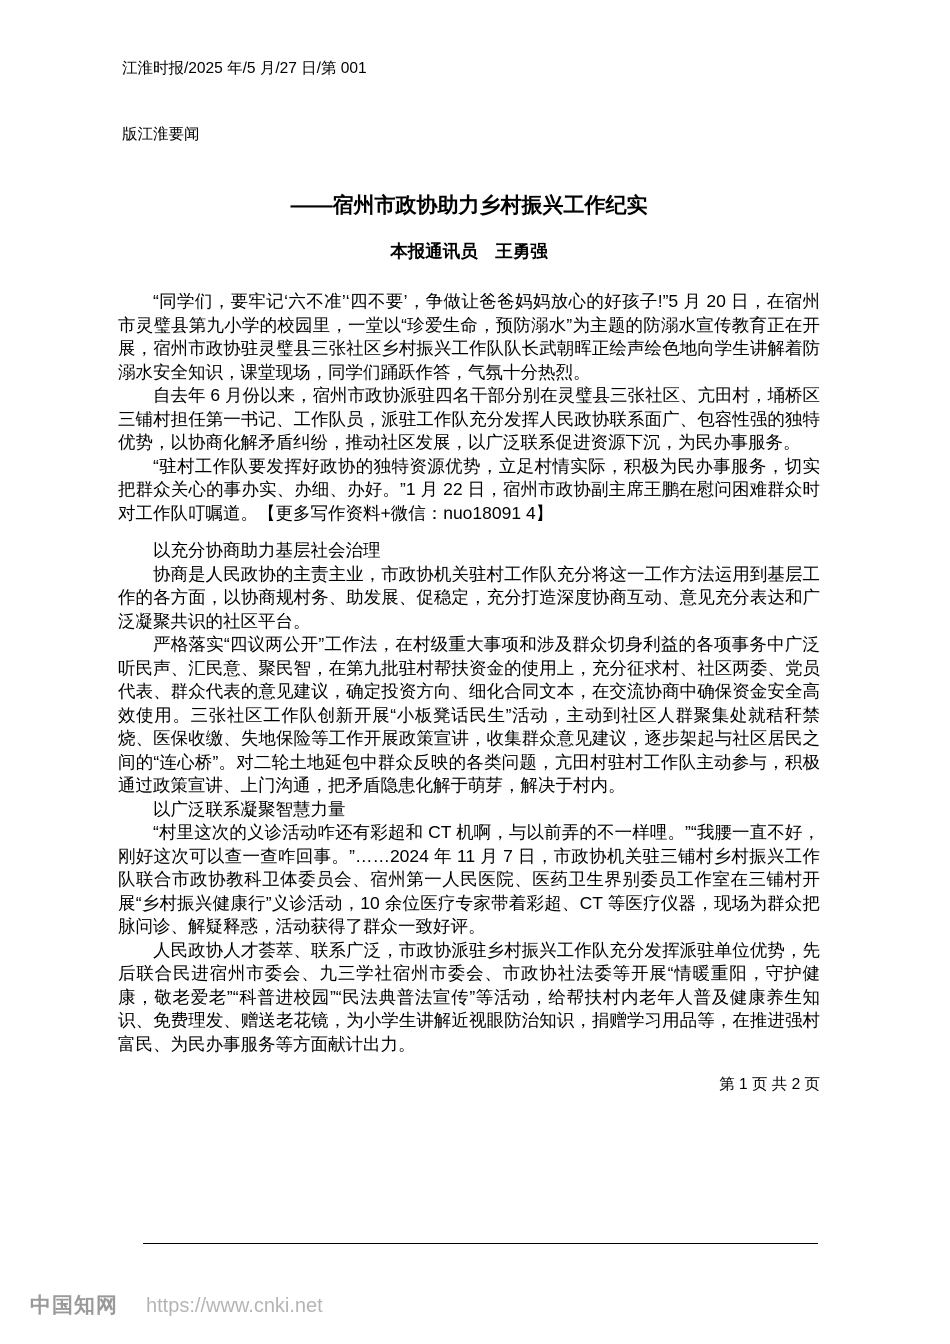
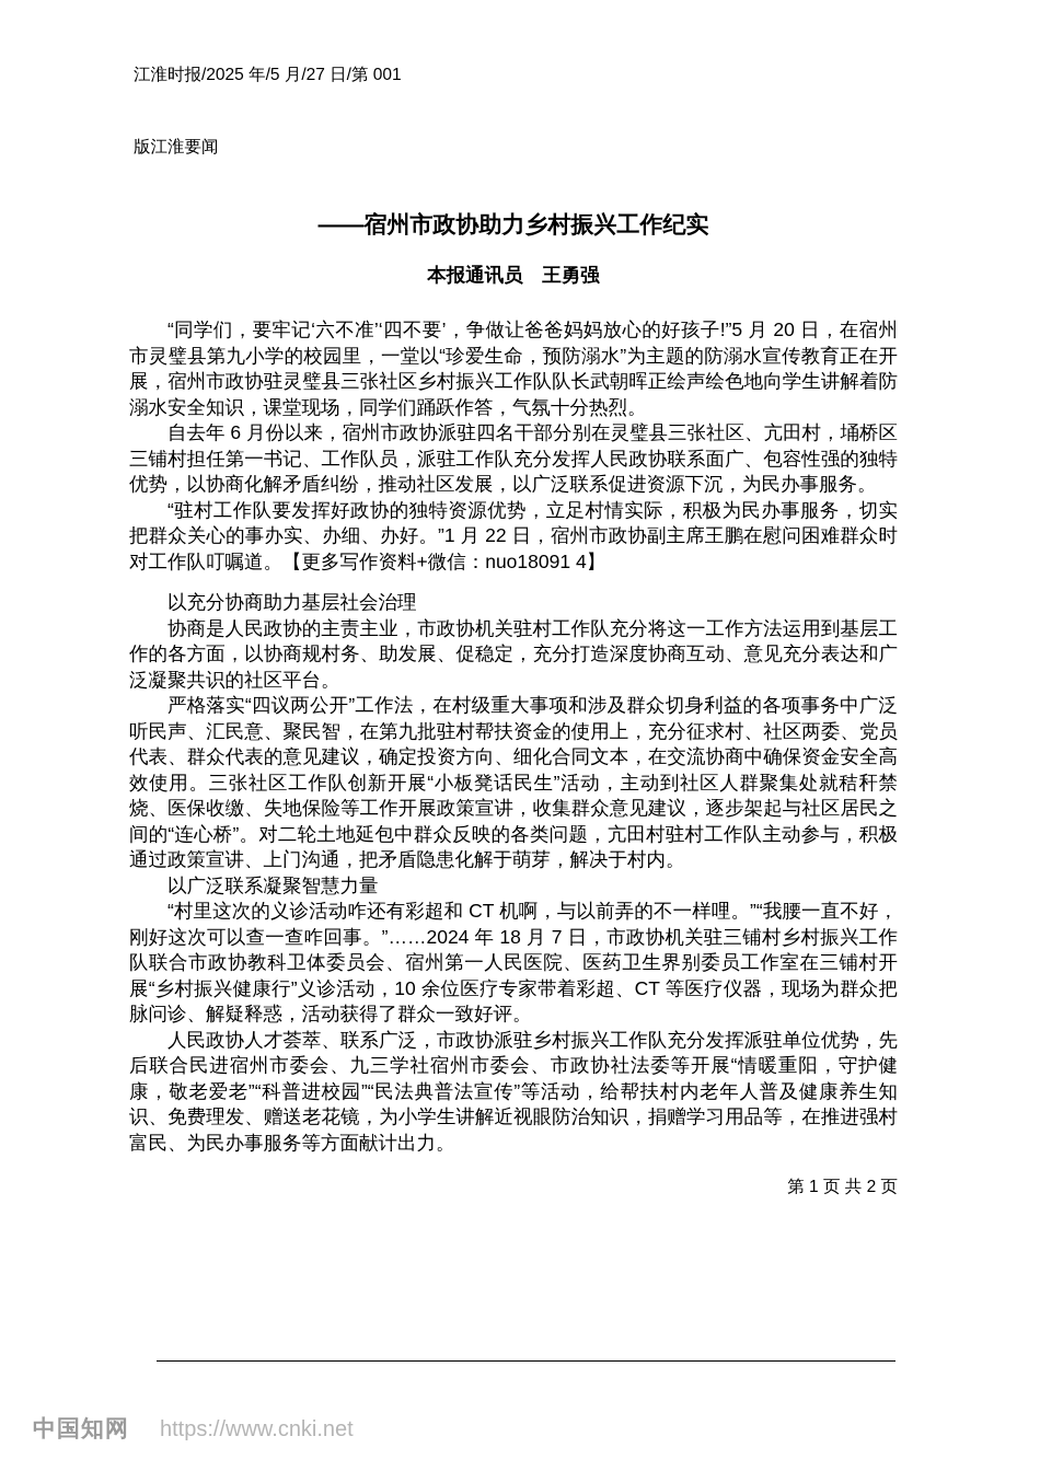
  江淮时报/2025 年/5 月/27 日/第 001
  版江淮要闻
  ——宿州市政协助力乡村振兴工作纪实
  本报通讯员 王勇强
  “同学们，要牢记‘六不准’‘四不要’，争做让爸爸妈妈放心的好孩子!”5 月 20 日，在宿州市灵璧县第九小学的校园里，一堂以“珍爱生命，预防溺水”为主题的防溺水宣传教育正在开展，宿州市政协驻灵璧县三张社区乡村振兴工作队队长武朝晖正绘声绘色地向学生讲解着防溺水安全知识，课堂现场，同学们踊跃作答，气氛十分热烈。
  自去年 6 月份以来，宿州市政协派驻四名干部分别在灵璧县三张社区、亢田村，埇桥区三铺村担任第一书记、工作队员，派驻工作队充分发挥人民政协联系面广、包容性强的独特优势，以协商化解矛盾纠纷，推动社区发展，以广泛联系促进资源下沉，为民办事服务。
  “驻村工作队要发挥好政协的独特资源优势，立足村情实际，积极为民办事服务，切实把群众关心的事办实、办细、办好。”1 月 22 日，宿州市政协副主席王鹏在慰问困难群众时对工作队叮嘱道。【更多写作资料+微信：nuo18091 4】
  以充分协商助力基层社会治理
  协商是人民政协的主责主业，市政协机关驻村工作队充分将这一工作方法运用到基层工作的各方面，以协商规村务、助发展、促稳定，充分打造深度协商互动、意见充分表达和广泛凝聚共识的社区平台。
  严格落实“四议两公开”工作法，在村级重大事项和涉及群众切身利益的各项事务中广泛听民声、汇民意、聚民智，在第九批驻村帮扶资金的使用上，充分征求村、社区两委、党员代表、群众代表的意见建议，确定投资方向、细化合同文本，在交流协商中确保资金安全高效使用。三张社区工作队创新开展“小板凳话民生”活动，主动到社区人群聚集处就秸秆禁烧、医保收缴、失地保险等工作开展政策宣讲，收集群众意见建议，逐步架起与社区居民之间的“连心桥”。对二轮土地延包中群众反映的各类问题，亢田村驻村工作队主动参与，积极通过政策宣讲、上门沟通，把矛盾隐患化解于萌芽，解决于村内。
  以广泛联系凝聚智慧力量
- “村里这次的义诊活动咋还有彩超和 CT 机啊，与以前弄的不一样哩。”“我腰一直不好，刚好这次可以查一查咋回事。”……2024 年 11 月 7 日，市政协机关驻三铺村乡村振兴工作队联合市政协教科卫体委员会、宿州第一人民医院、医药卫生界别委员工作室在三铺村开展“乡村振兴健康行”义诊活动，10 余位医疗专家带着彩超、CT 等医疗仪器，现场为群众把脉问诊、解疑释惑，活动获得了群众一致好评。
+ “村里这次的义诊活动咋还有彩超和 CT 机啊，与以前弄的不一样哩。”“我腰一直不好，刚好这次可以查一查咋回事。”……2024 年 18 月 7 日，市政协机关驻三铺村乡村振兴工作队联合市政协教科卫体委员会、宿州第一人民医院、医药卫生界别委员工作室在三铺村开展“乡村振兴健康行”义诊活动，10 余位医疗专家带着彩超、CT 等医疗仪器，现场为群众把脉问诊、解疑释惑，活动获得了群众一致好评。
  人民政协人才荟萃、联系广泛，市政协派驻乡村振兴工作队充分发挥派驻单位优势，先后联合民进宿州市委会、九三学社宿州市委会、市政协社法委等开展“情暖重阳，守护健康，敬老爱老”“科普进校园”“民法典普法宣传”等活动，给帮扶村内老年人普及健康养生知识、免费理发、赠送老花镜，为小学生讲解近视眼防治知识，捐赠学习用品等，在推进强村富民、为民办事服务等方面献计出力。
  第 1 页 共 2 页
  中国知网
  https://www.cnki.net
